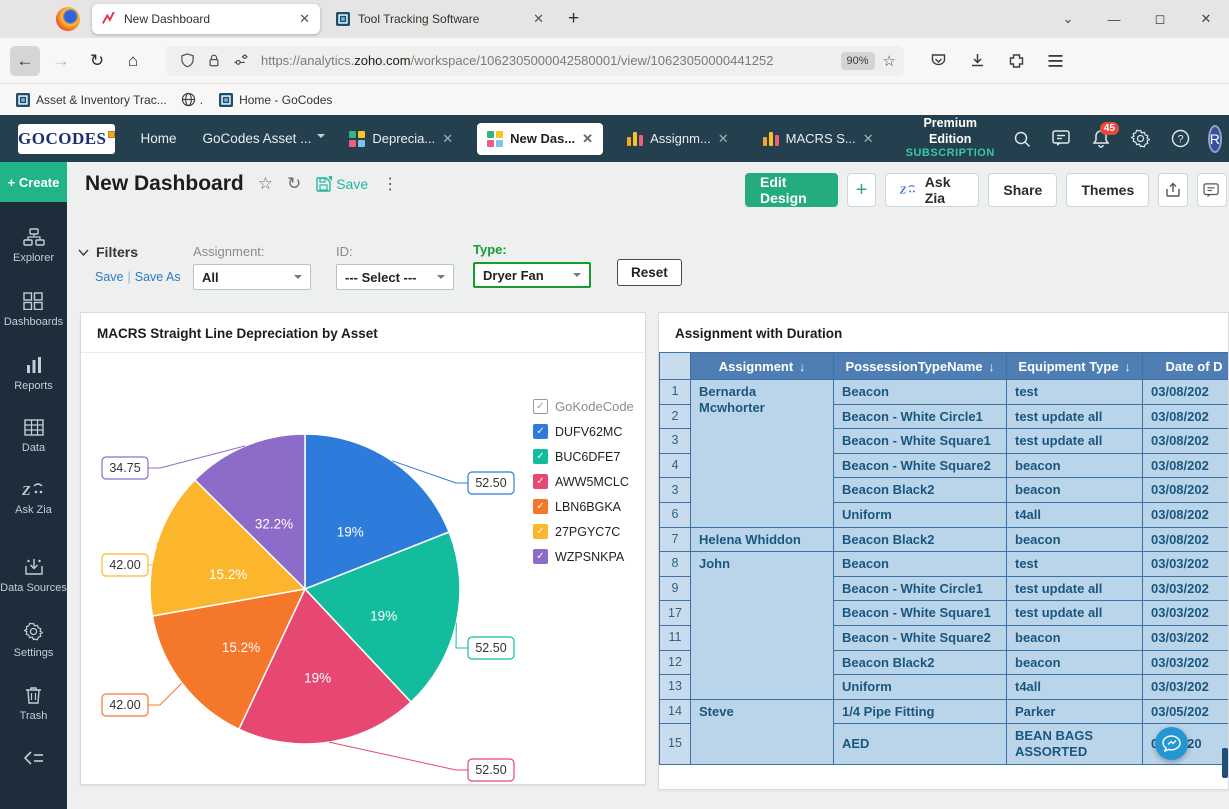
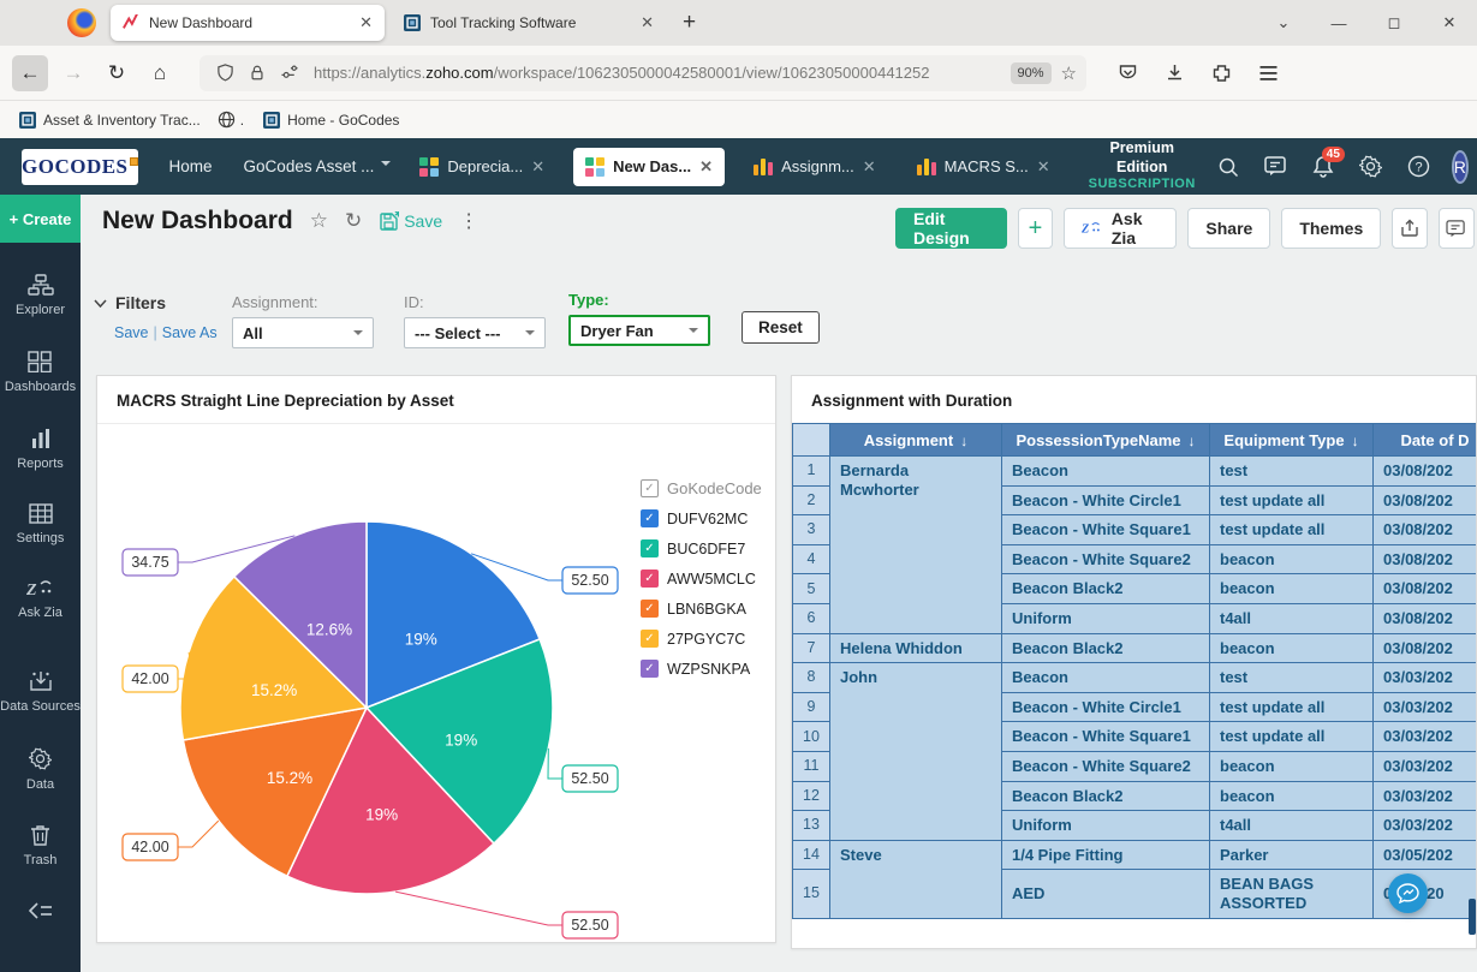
  New Dashboard
  ✕
  Tool Tracking Software
  ✕
  +
  ⌄
  —
  ◻
  ✕
  ←
  →
  ↻
  ⌂
  https://analytics.zoho.com/workspace/1062305000042580001/view/10623050000441252
  90%
  ☆
  Asset & Inventory Trac...
  .
  Home - GoCodes
  GOCODES
  Home
  GoCodes Asset ...
  Deprecia...
  ✕
  New Das...
  ✕
  Assignm...
  ✕
  MACRS S...
  ✕
  Premium Edition
  SUBSCRIPTION
  45
  ?
  R
  + Create
  Explorer
  Dashboards
  Reports
- Data
+ Settings
  Z
  Ask Zia
  Data Sources
- Settings
+ Data
  Trash
  New Dashboard
  ☆
  ↻
  ✱
  Save
  ⋮
  Edit Design
  +
  Z
  Ask Zia
  Share
  Themes
  Filters
  Save | Save As
  Assignment:
  All
  ID:
  --- Select ---
  Type:
  Dryer Fan
  Reset
  MACRS Straight Line Depreciation by Asset
  52.50
  19%
  52.50
  19%
  52.50
  19%
  42.00
  15.2%
  42.00
  15.2%
  34.75
- 32.2%
+ 12.6%
  ✓
  GoKodeCode
  ✓
  DUFV62MC
  ✓
  BUC6DFE7
  ✓
  AWW5MCLC
  ✓
  LBN6BGKA
  ✓
  27PGYC7C
  ✓
  WZPSNKPA
  Assignment with Duration
  	Assignment ↓	PossessionTypeName ↓	Equipment Type ↓	Date of D
  1	Bernarda Mcwhorter	Beacon	test	03/08/202
  2	Beacon - White Circle1	test update all	03/08/202
  3	Beacon - White Square1	test update all	03/08/202
  4	Beacon - White Square2	beacon	03/08/202
- 3	Beacon Black2	beacon	03/08/202
+ 5	Beacon Black2	beacon	03/08/202
  6	Uniform	t4all	03/08/202
  7	Helena Whiddon	Beacon Black2	beacon	03/08/202
  8	John	Beacon	test	03/03/202
  9	Beacon - White Circle1	test update all	03/03/202
- 17	Beacon - White Square1	test update all	03/03/202
+ 10	Beacon - White Square1	test update all	03/03/202
  11	Beacon - White Square2	beacon	03/03/202
  12	Beacon Black2	beacon	03/03/202
  13	Uniform	t4all	03/03/202
  14	Steve	1/4 Pipe Fitting	Parker	03/05/202
  15	AED	BEAN BAGS ASSORTED	20
